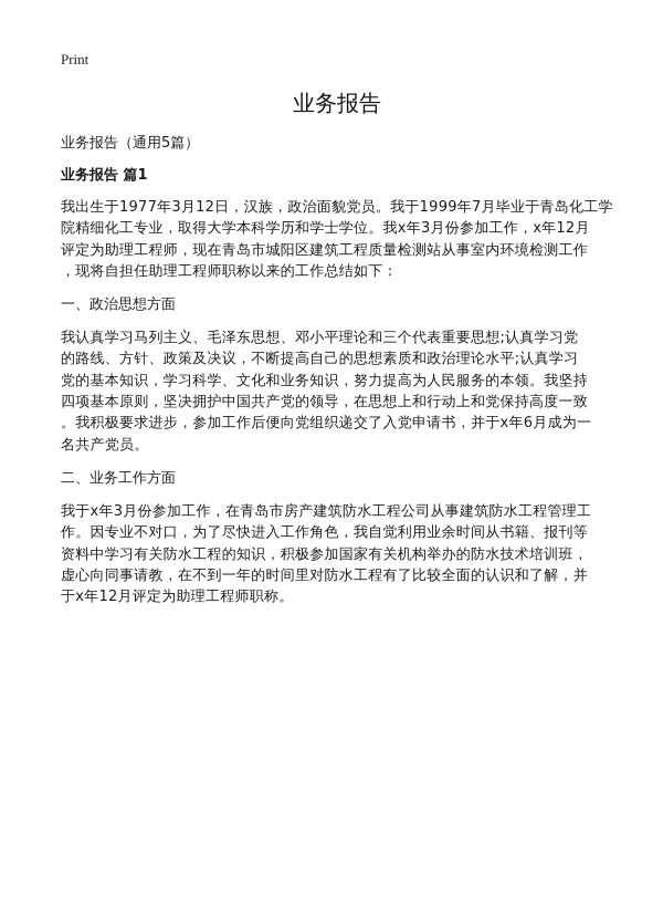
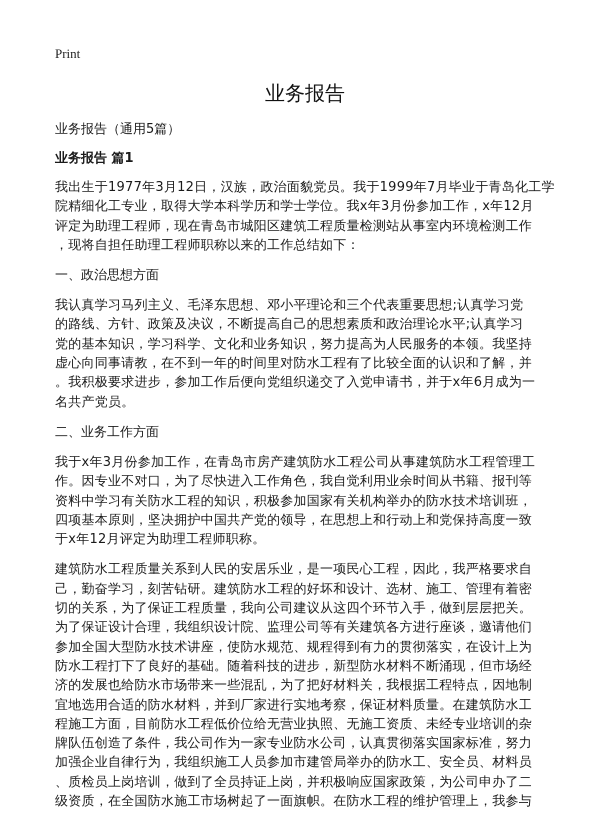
  Print
  业务报告
  业务报告（通用5篇）
  业务报告 篇1
  我出生于1977年3月12日，汉族，政治面貌党员。我于1999年7月毕业于青岛化工学
  院精细化工专业，取得大学本科学历和学士学位。我x年3月份参加工作，x年12月
  评定为助理工程师，现在青岛市城阳区建筑工程质量检测站从事室内环境检测工作
  ，现将自担任助理工程师职称以来的工作总结如下：
  一、政治思想方面
  我认真学习马列主义、毛泽东思想、邓小平理论和三个代表重要思想;认真学习党
  的路线、方针、政策及决议，不断提高自己的思想素质和政治理论水平;认真学习
  党的基本知识，学习科学、文化和业务知识，努力提高为人民服务的本领。我坚持
- 四项基本原则，坚决拥护中国共产党的领导，在思想上和行动上和党保持高度一致
+ 虚心向同事请教，在不到一年的时间里对防水工程有了比较全面的认识和了解，并
  。我积极要求进步，参加工作后便向党组织递交了入党申请书，并于x年6月成为一
  名共产党员。
  二、业务工作方面
  我于x年3月份参加工作，在青岛市房产建筑防水工程公司从事建筑防水工程管理工
  作。因专业不对口，为了尽快进入工作角色，我自觉利用业余时间从书籍、报刊等
  资料中学习有关防水工程的知识，积极参加国家有关机构举办的防水技术培训班，
- 虚心向同事请教，在不到一年的时间里对防水工程有了比较全面的认识和了解，并
+ 四项基本原则，坚决拥护中国共产党的领导，在思想上和行动上和党保持高度一致
  于x年12月评定为助理工程师职称。
+ 建筑防水工程质量关系到人民的安居乐业，是一项民心工程，因此，我严格要求自
+ 己，勤奋学习，刻苦钻研。建筑防水工程的好坏和设计、选材、施工、管理有着密
+ 切的关系，为了保证工程质量，我向公司建议从这四个环节入手，做到层层把关。
+ 为了保证设计合理，我组织设计院、监理公司等有关建筑各方进行座谈，邀请他们
+ 参加全国大型防水技术讲座，使防水规范、规程得到有力的贯彻落实，在设计上为
+ 防水工程打下了良好的基础。随着科技的进步，新型防水材料不断涌现，但市场经
+ 济的发展也给防水市场带来一些混乱，为了把好材料关，我根据工程特点，因地制
+ 宜地选用合适的防水材料，并到厂家进行实地考察，保证材料质量。在建筑防水工
+ 程施工方面，目前防水工程低价位给无营业执照、无施工资质、未经专业培训的杂
+ 牌队伍创造了条件，我公司作为一家专业防水公司，认真贯彻落实国家标准，努力
+ 加强企业自律行为，我组织施工人员参加市建管局举办的防水工、安全员、材料员
+ 、质检员上岗培训，做到了全员持证上岗，并积极响应国家政策，为公司申办了二
+ 级资质，在全国防水施工市场树起了一面旗帜。在防水工程的维护管理上，我参与
